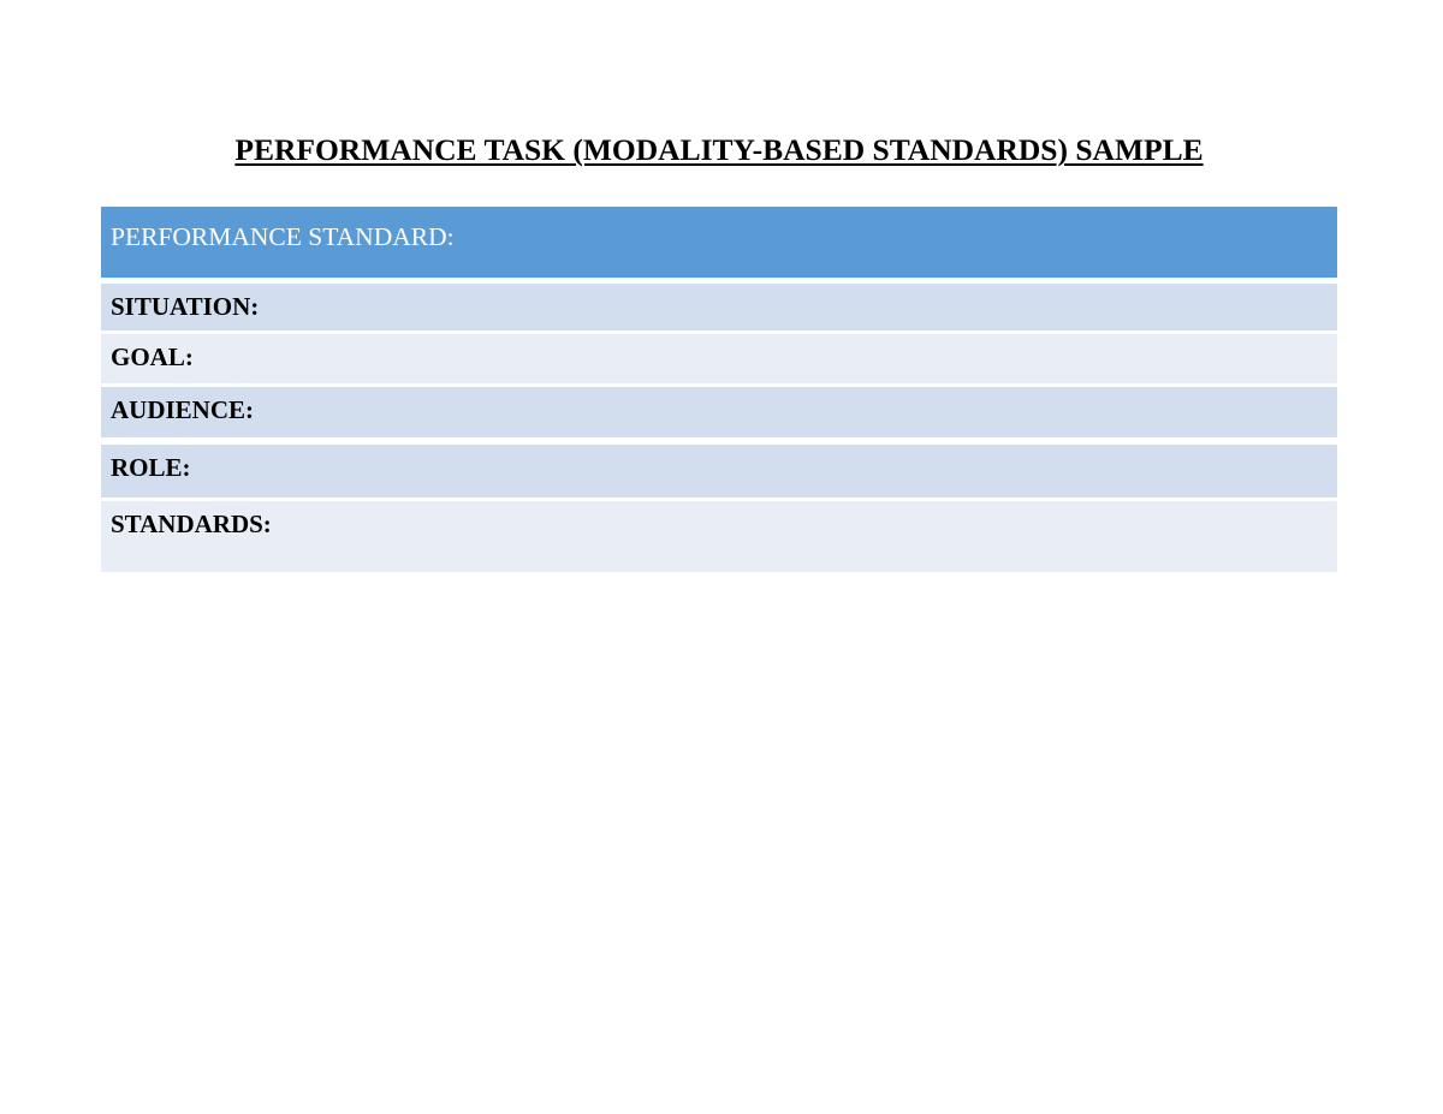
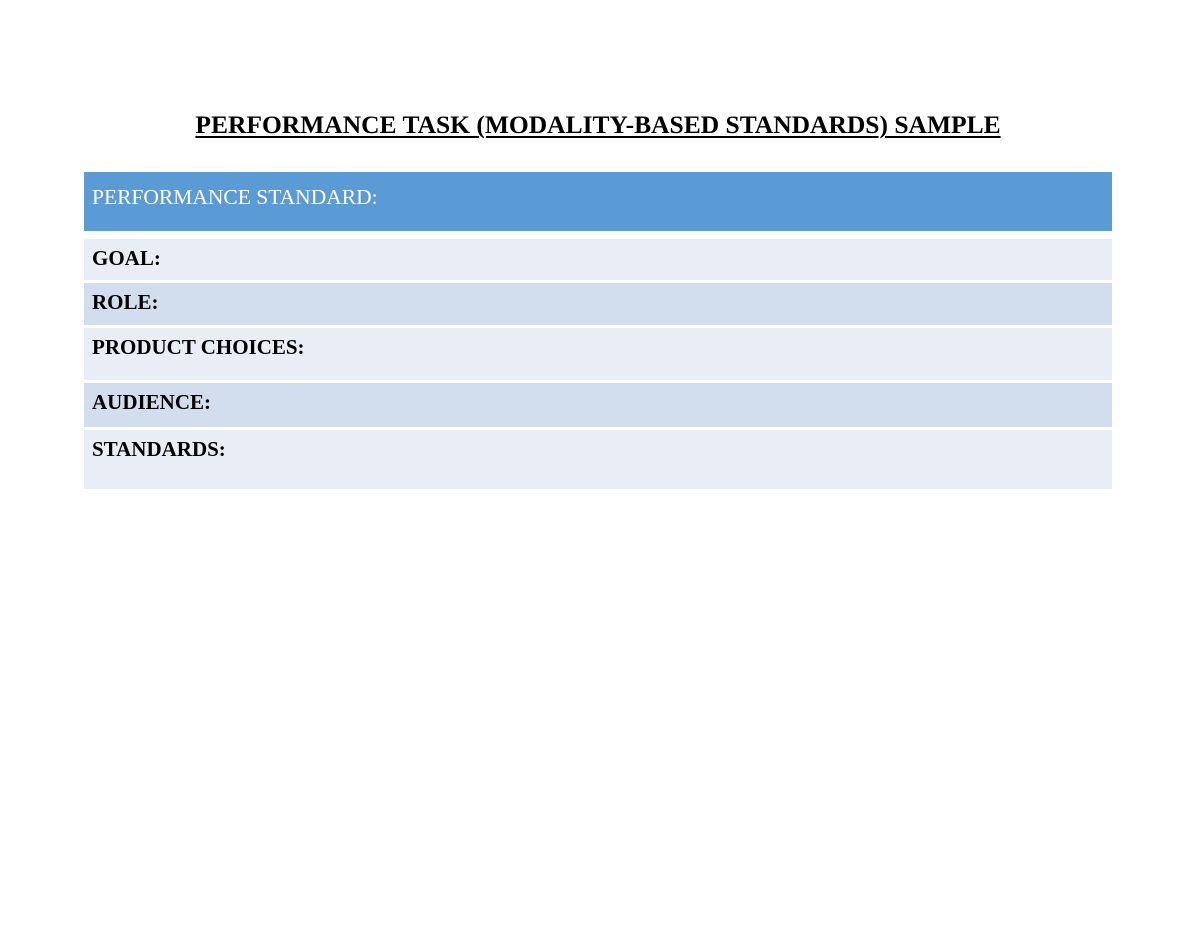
  PERFORMANCE TASK (MODALITY-BASED STANDARDS) SAMPLE
  PERFORMANCE STANDARD:
- SITUATION:
  GOAL:
- AUDIENCE:
+ ROLE:
+ PRODUCT CHOICES:
- ROLE:
+ AUDIENCE:
  STANDARDS:
